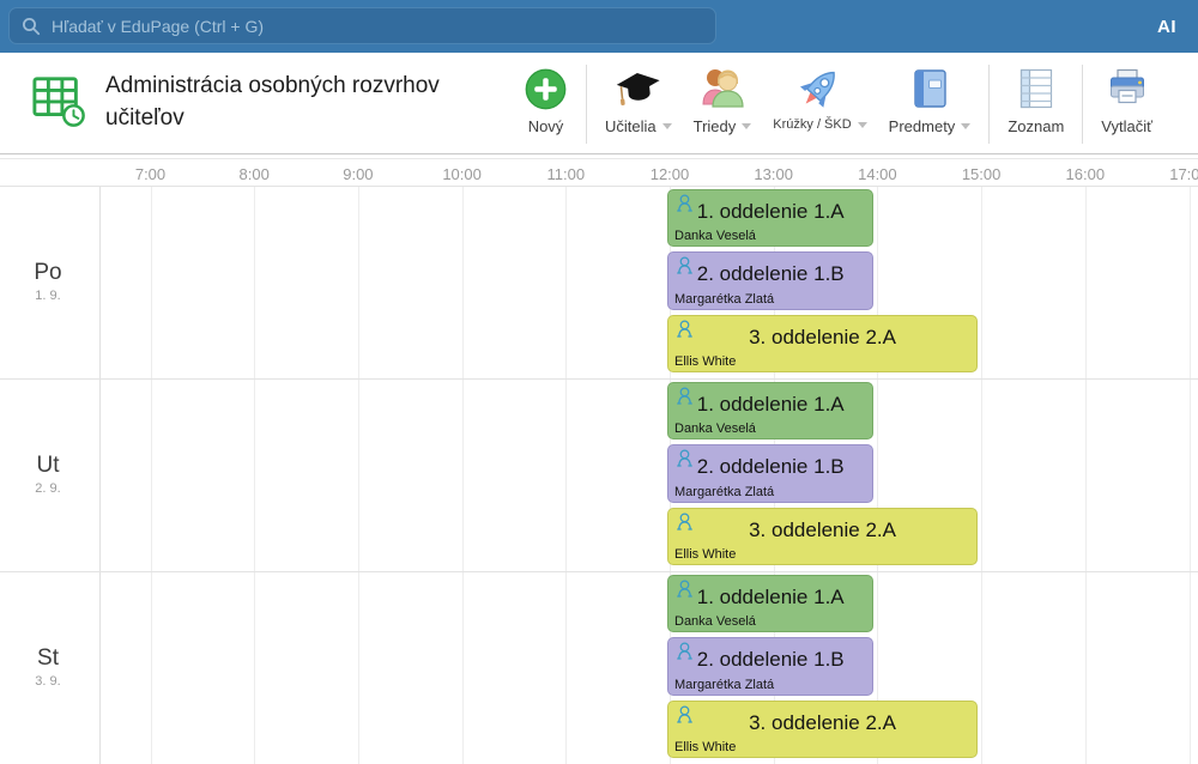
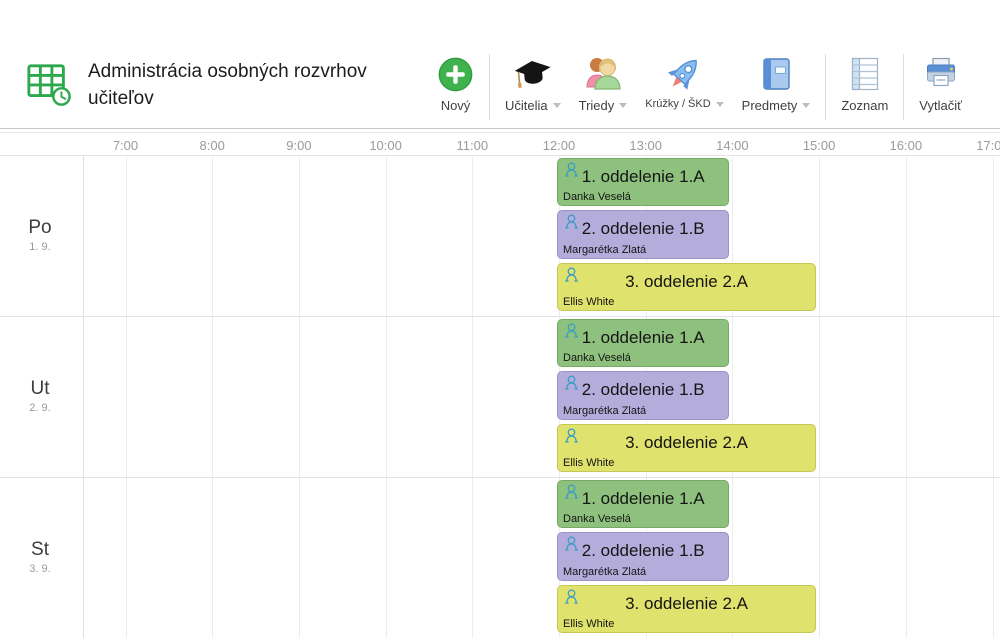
- Hľadať v EduPage (Ctrl + G)
- AI
  Administrácia osobných rozvrhov učiteľov
  Nový
  Učitelia
  Triedy
  Krúžky / ŠKD
  Predmety
  Zoznam
  Vytlačiť
  7:00
  8:00
  9:00
  10:00
  11:00
  12:00
  13:00
  14:00
  15:00
  16:00
  17:0
  Po
  1. 9.
  1. oddelenie 1.A
  Danka Veselá
  2. oddelenie 1.B
  Margarétka Zlatá
  3. oddelenie 2.A
  Ellis White
  Ut
  2. 9.
  1. oddelenie 1.A
  Danka Veselá
  2. oddelenie 1.B
  Margarétka Zlatá
  3. oddelenie 2.A
  Ellis White
  St
  3. 9.
  1. oddelenie 1.A
  Danka Veselá
  2. oddelenie 1.B
  Margarétka Zlatá
  3. oddelenie 2.A
  Ellis White
